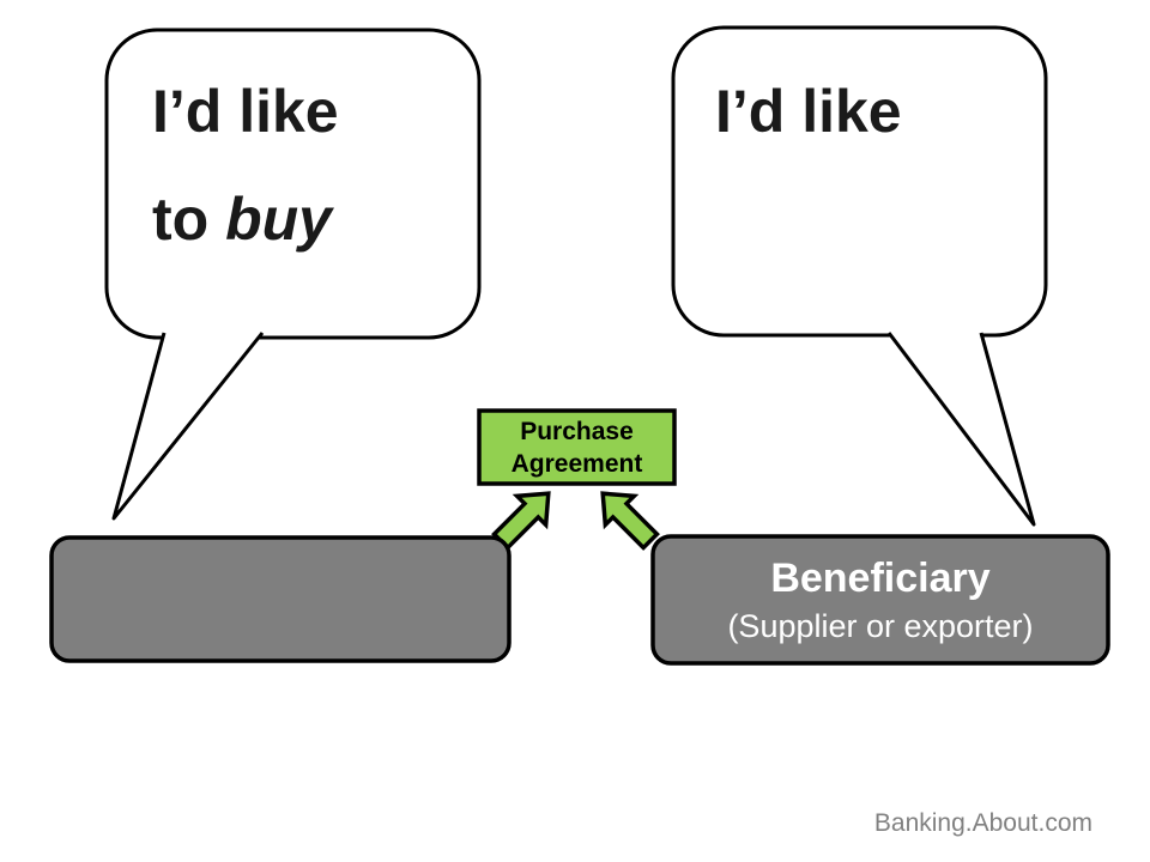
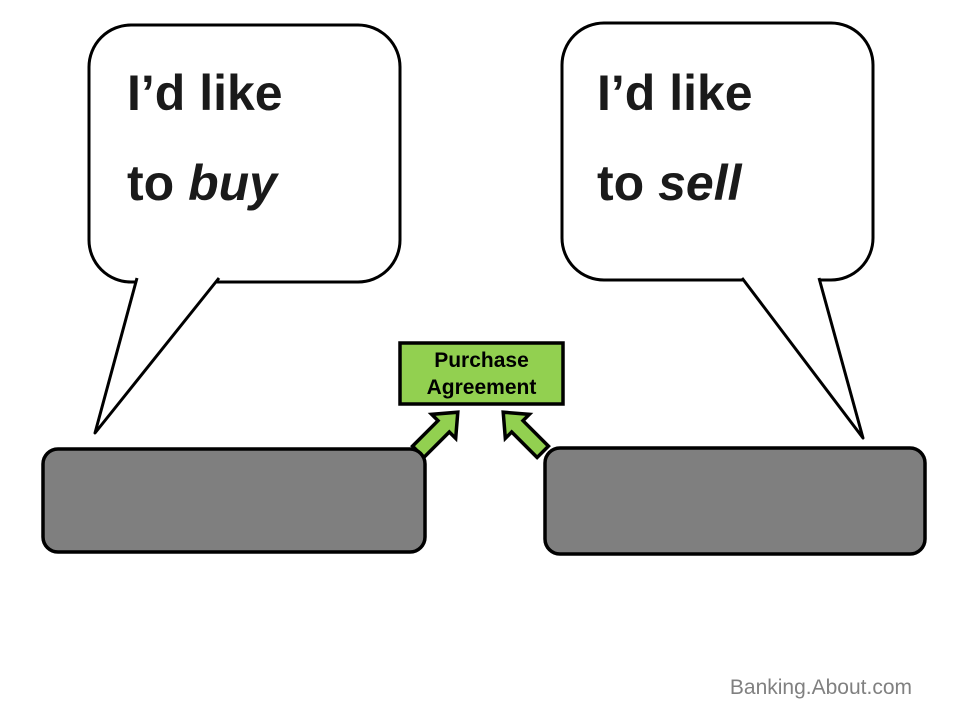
  I’d like
  to buy
  I’d like
+ to sell
  Purchase
  Agreement
- Beneficiary
- (Supplier or exporter)
  Banking.About.com
